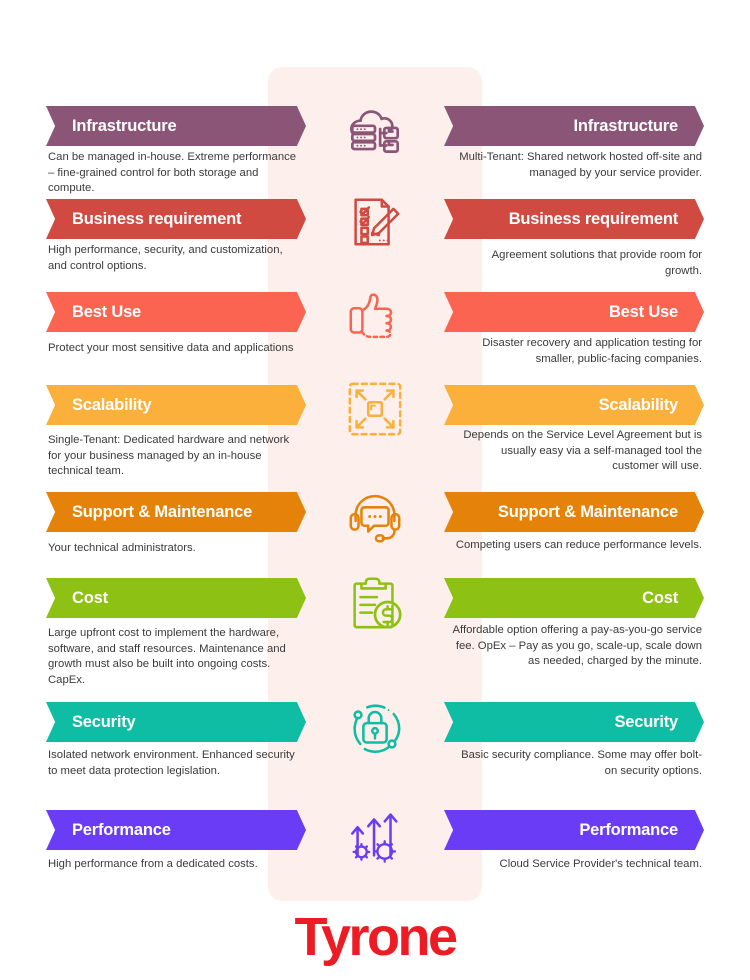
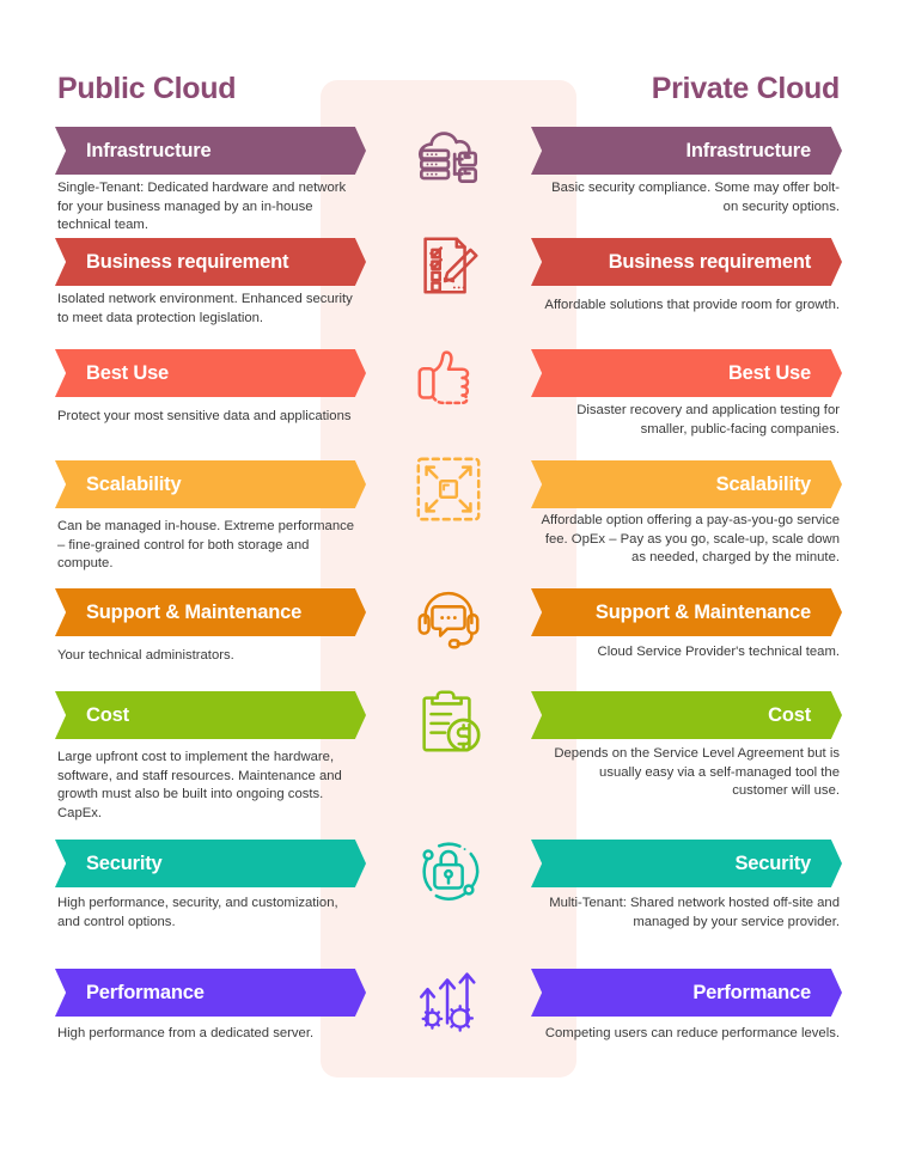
+ Public Cloud
+ Private Cloud
  Infrastructure
  Infrastructure
- Can be managed in-house. Extreme performance – fine-grained control for both storage and compute.
+ Single-Tenant: Dedicated hardware and network for your business managed by an in-house technical team.
- Multi-Tenant: Shared network hosted off-site and managed by your service provider.
+ Basic security compliance. Some may offer bolt-on security options.
  Business requirement
  Business requirement
- High performance, security, and customization, and control options.
+ Isolated network environment. Enhanced security to meet data protection legislation.
- Agreement solutions that provide room for growth.
+ Affordable solutions that provide room for growth.
  Best Use
  Best Use
  Protect your most sensitive data and applications
  Disaster recovery and application testing for smaller, public-facing companies.
  Scalability
  Scalability
- Single-Tenant: Dedicated hardware and network for your business managed by an in-house technical team.
+ Can be managed in-house. Extreme performance – fine-grained control for both storage and compute.
- Depends on the Service Level Agreement but is usually easy via a self-managed tool the customer will use.
+ Affordable option offering a pay-as-you-go service fee. OpEx – Pay as you go, scale-up, scale down as needed, charged by the minute.
  Support & Maintenance
  Support & Maintenance
  Your technical administrators.
- Competing users can reduce performance levels.
+ Cloud Service Provider's technical team.
  Cost
  Cost
  Large upfront cost to implement the hardware, software, and staff resources. Maintenance and growth must also be built into ongoing costs. CapEx.
- Affordable option offering a pay-as-you-go service fee. OpEx – Pay as you go, scale-up, scale down as needed, charged by the minute.
+ Depends on the Service Level Agreement but is usually easy via a self-managed tool the customer will use.
  Security
  Security
- Isolated network environment. Enhanced security to meet data protection legislation.
+ High performance, security, and customization, and control options.
- Basic security compliance. Some may offer bolt-on security options.
+ Multi-Tenant: Shared network hosted off-site and managed by your service provider.
  Performance
  Performance
- High performance from a dedicated costs.
+ High performance from a dedicated server.
- Cloud Service Provider's technical team.
+ Competing users can reduce performance levels.
- Tyrone
